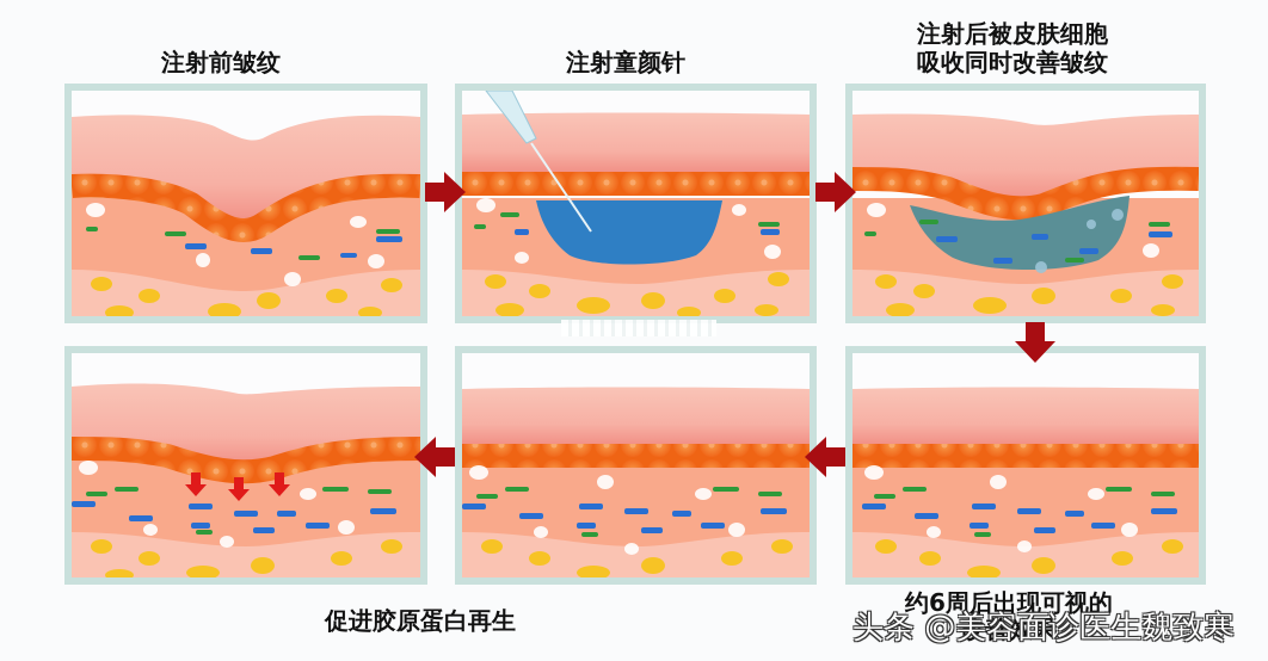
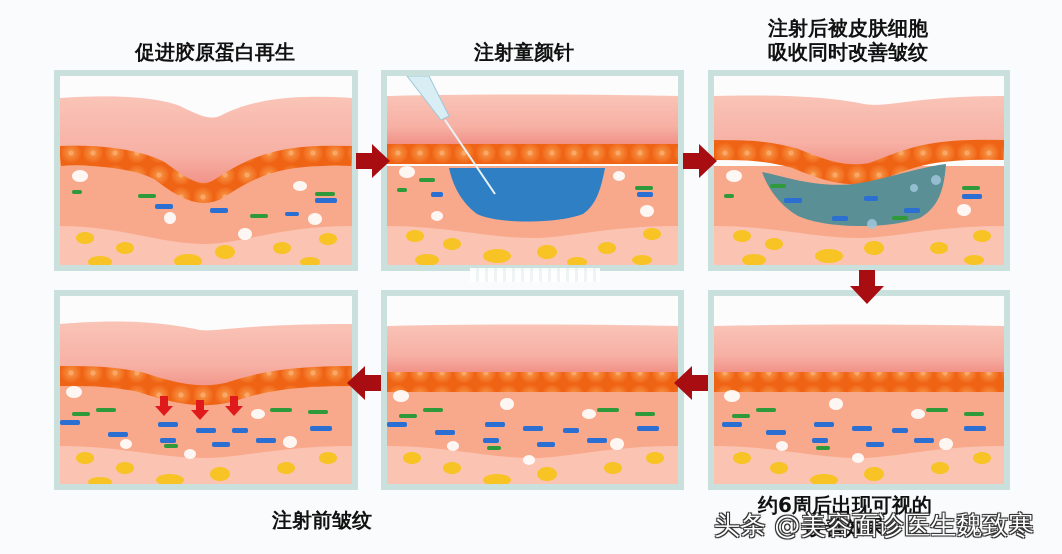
- 注射前皱纹
+ 促进胶原蛋白再生
  注射童颜针
  注射后被皮肤细胞
  吸收同时改善皱纹
  约6周后出现可视的
  改善效果
- 促进胶原蛋白再生
+ 注射前皱纹
  头条 @美容面诊医生魏致寒
